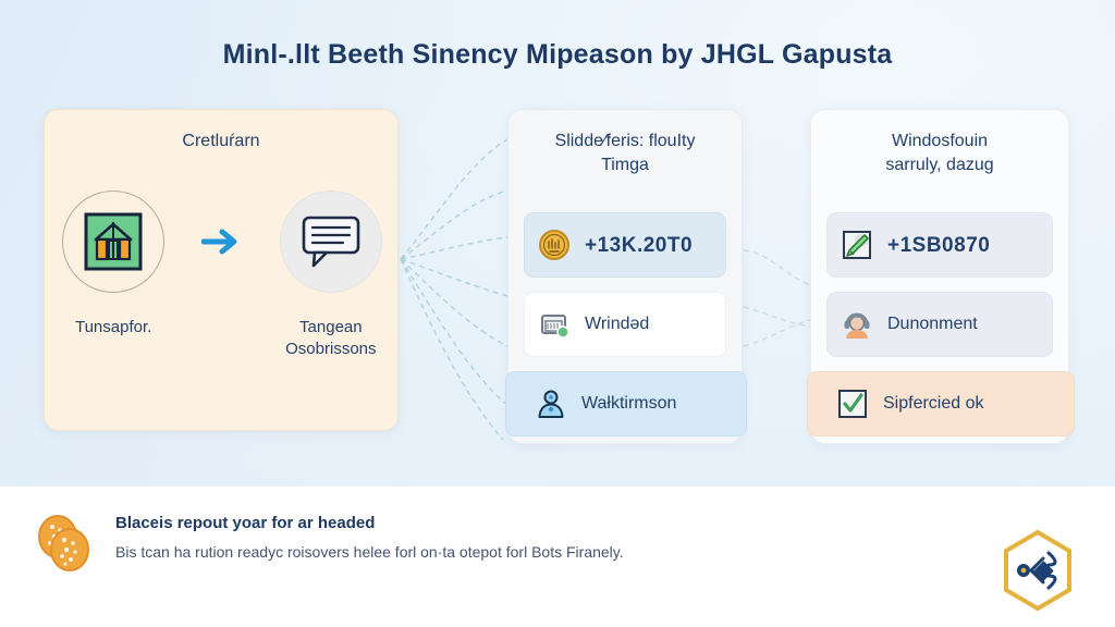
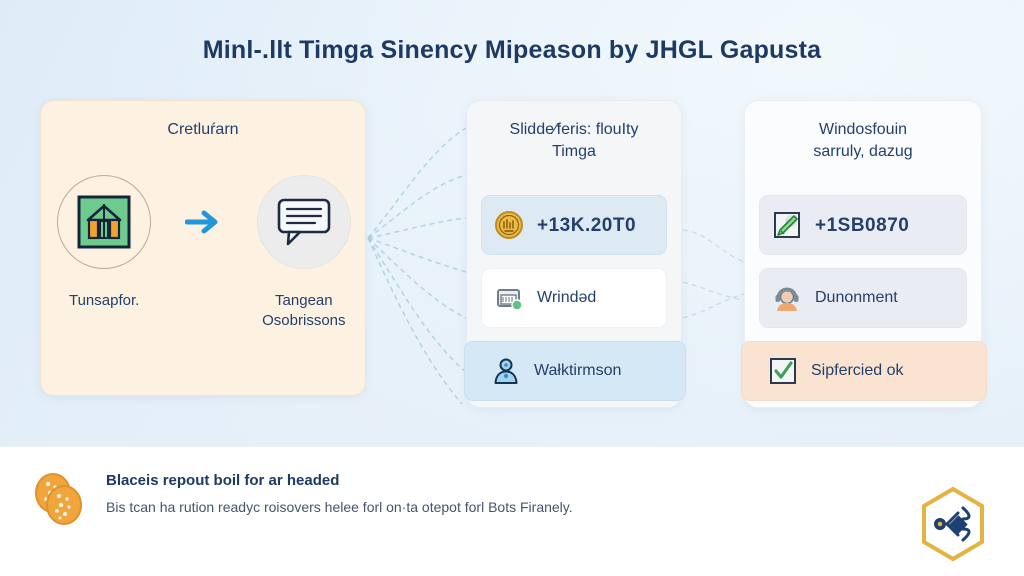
- Minl-.llt Beeth Sinency Mipeason by JHGL Gapusta
+ Minl-.llt Timga Sinency Mipeason by JHGL Gapusta
  Cretluŕarn
  Tunsapfor.
  Tangean Osobrissons
  Slidde⁄feris: flouIty
  Timga
  +13K.20T0
  Wrindəd
  Wałktirmson
  Windosfouin
  sarruly, dazug
  +1SB0870
  Dunonment
  Sipfercied ok
- Blaceis repout yoar for ar headed
+ Blaceis repout boil for ar headed
  Bis tcan ha rution readyc roisovers helee forl on·ta otepot forl Bots Firanely.
